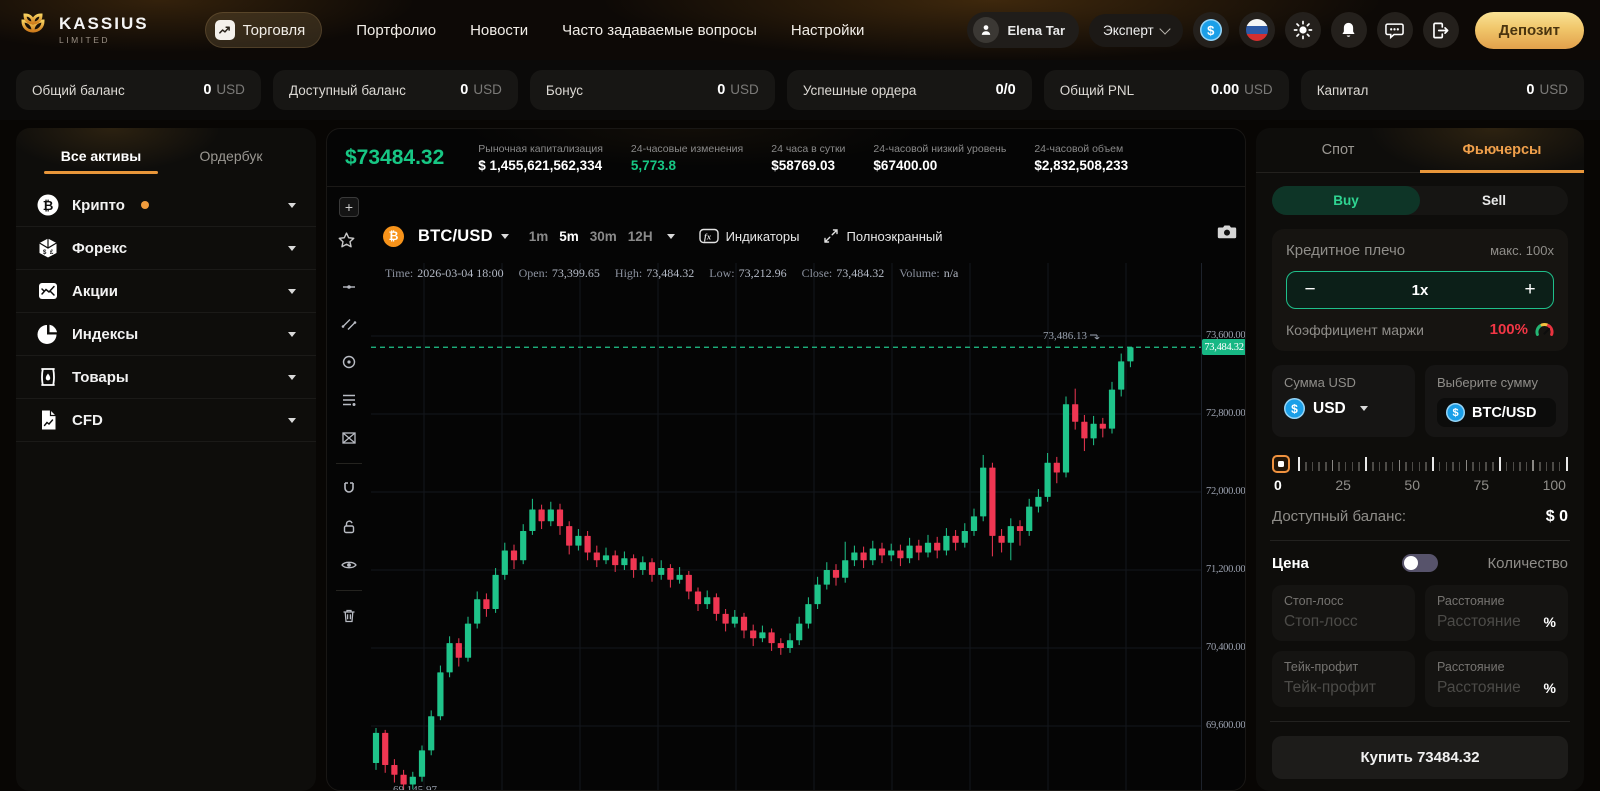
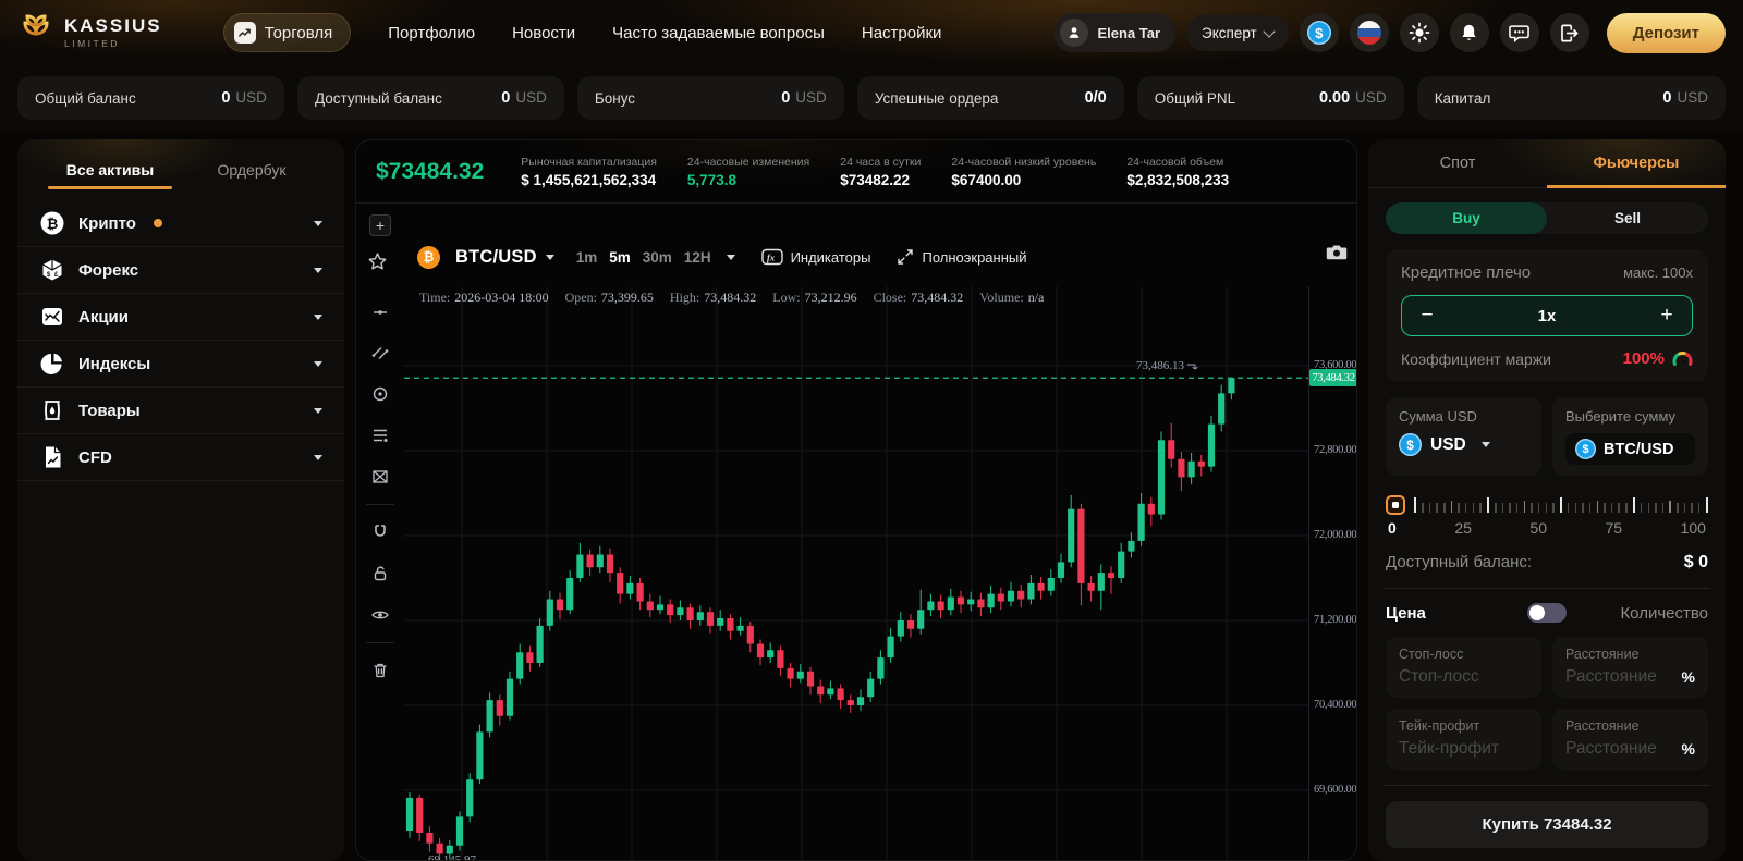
  KASSIUS
  LIMITED
  Торговля
  Портфолио
  Новости
  Часто задаваемые вопросы
  Настройки
  Elena Tar
  Эксперт
  $
  Депозит
  Общий баланс
  0 USD
  Доступный баланс
  0 USD
  Бонус
  0 USD
  Успешные ордера
  0/0
  Общий PNL
  0.00 USD
  Капитал
  0 USD
  Все активы
  Ордербук
  ₿
  Крипто
  Форекс
  Акции
  Индексы
  Товары
  CFD
  $73484.32
  Рыночная капитализация
  $ 1,455,621,562,334
  24-часовые изменения
  5,773.8
  24 часа в сутки
- $58769.03
+ $73482.22
  24-часовой низкий уровень
  $67400.00
  24-часовой объем
  $2,832,508,233
  +
  ₿
  BTC/USD
  1m
  5m
  30m
  12H
  fx
  Индикаторы
  Полноэкранный
  Time: 2026-03-04 18:00
  Open: 73,399.65
  High: 73,484.32
  Low: 73,212.96
  Close: 73,484.32
  Volume: n/a
  73,486.13
  73,484.32
  73,600.00
  72,800.00
  72,000.00
  71,200.00
  70,400.00
  69,600.00
  Спот
  Фьючерсы
  Buy
  Sell
  Кредитное плечо
  макс. 100x
  −
  1x
  +
  Коэффициент маржи
  100%
  Сумма USD
  $
  USD
  Выберите сумму
  $
  BTC/USD
  0
  25
  50
  75
  100
  Доступный баланс:
  $ 0
  Цена
  Количество
  Стоп-лосс
  Стоп-лосс
  Расстояние
  Расстояние
  %
  Тейк-профит
  Тейк-профит
  Расстояние
  Расстояние
  %
  Купить 73484.32
